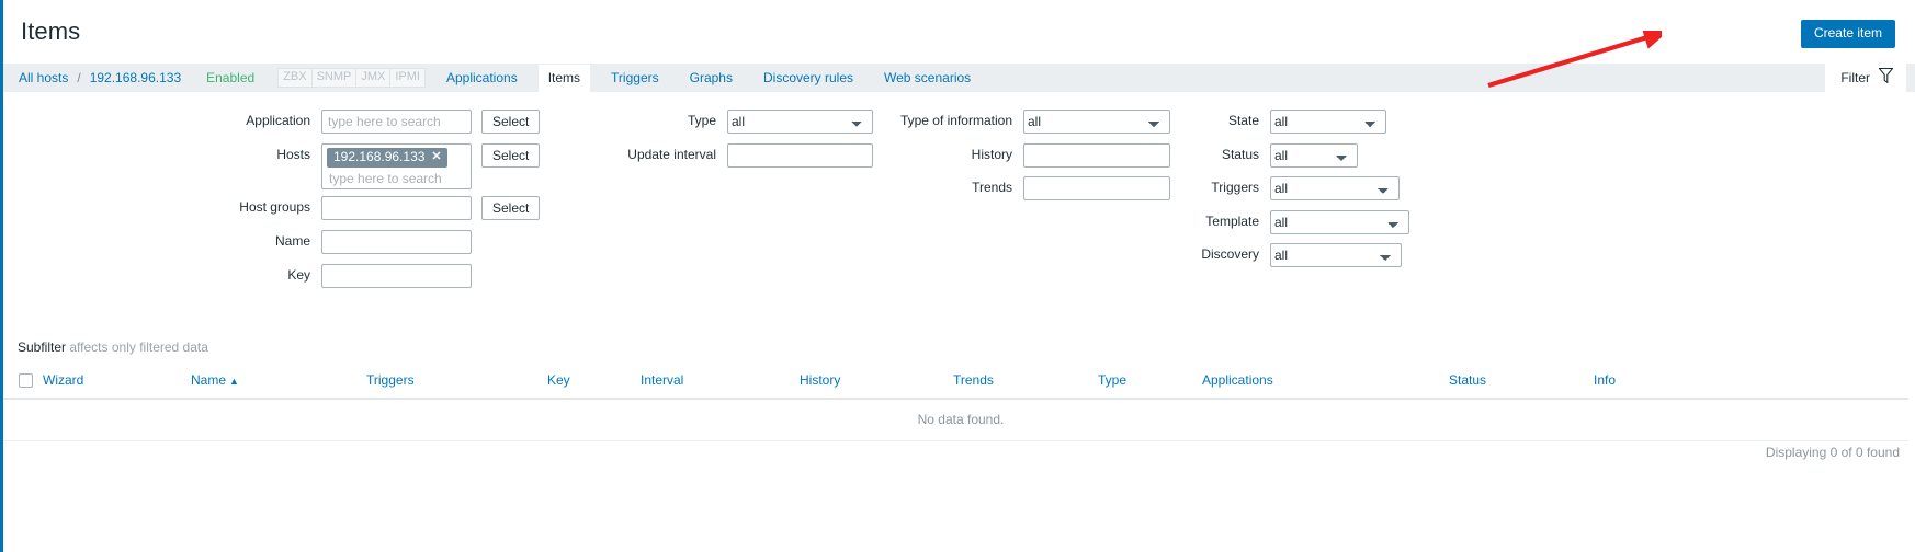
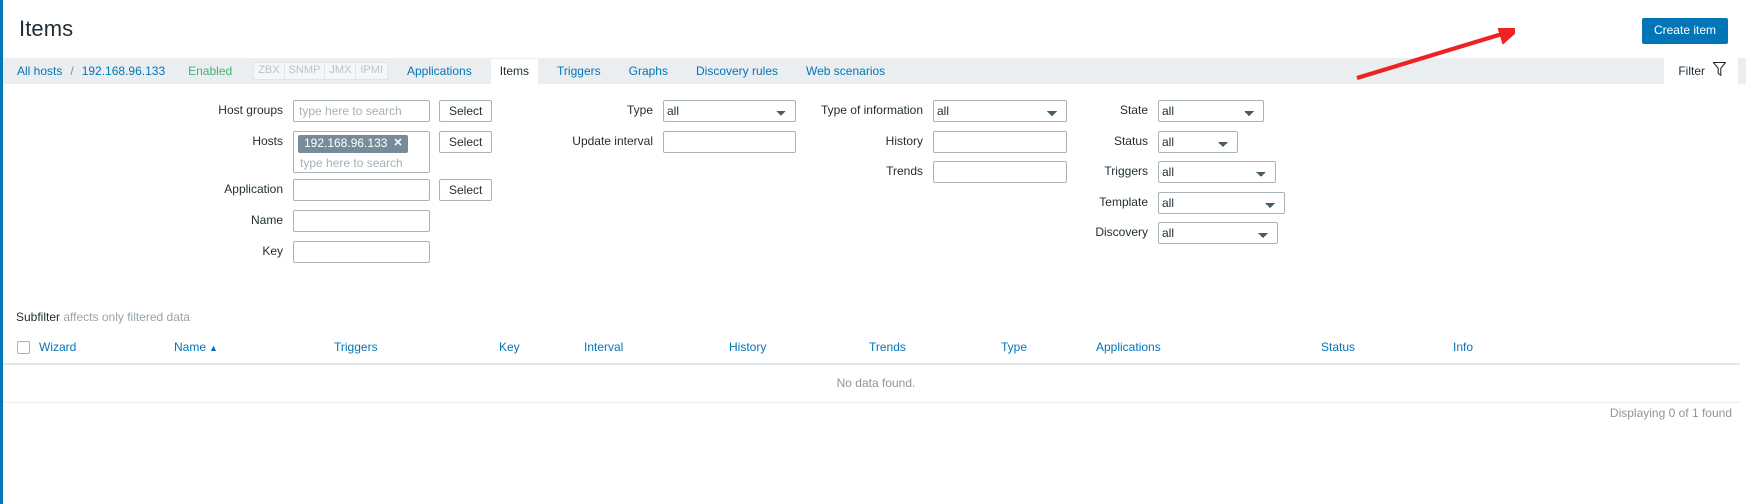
  Items
  Create item
  All hosts
  /
  192.168.96.133
  Enabled
  ZBX
  SNMP
  JMX
  IPMI
  Applications
  Items
  Triggers
  Graphs
  Discovery rules
  Web scenarios
  Filter
- Application
+ Host groups
  type here to search
  Select
  Hosts
  192.168.96.133
  ✕
  type here to search
  Select
- Host groups
+ Application
  Select
  Name
  Key
  Type
  all
  Update interval
  Type of information
  all
  History
  Trends
  State
  all
  Status
  all
  Triggers
  all
  Template
  all
  Discovery
  all
  Subfilter affects only filtered data
  	Wizard	Name ▲	Triggers	Key	Interval	History	Trends	Type	Applications	Status	Info
  No data found.
- Displaying 0 of 0 found
+ Displaying 0 of 1 found
